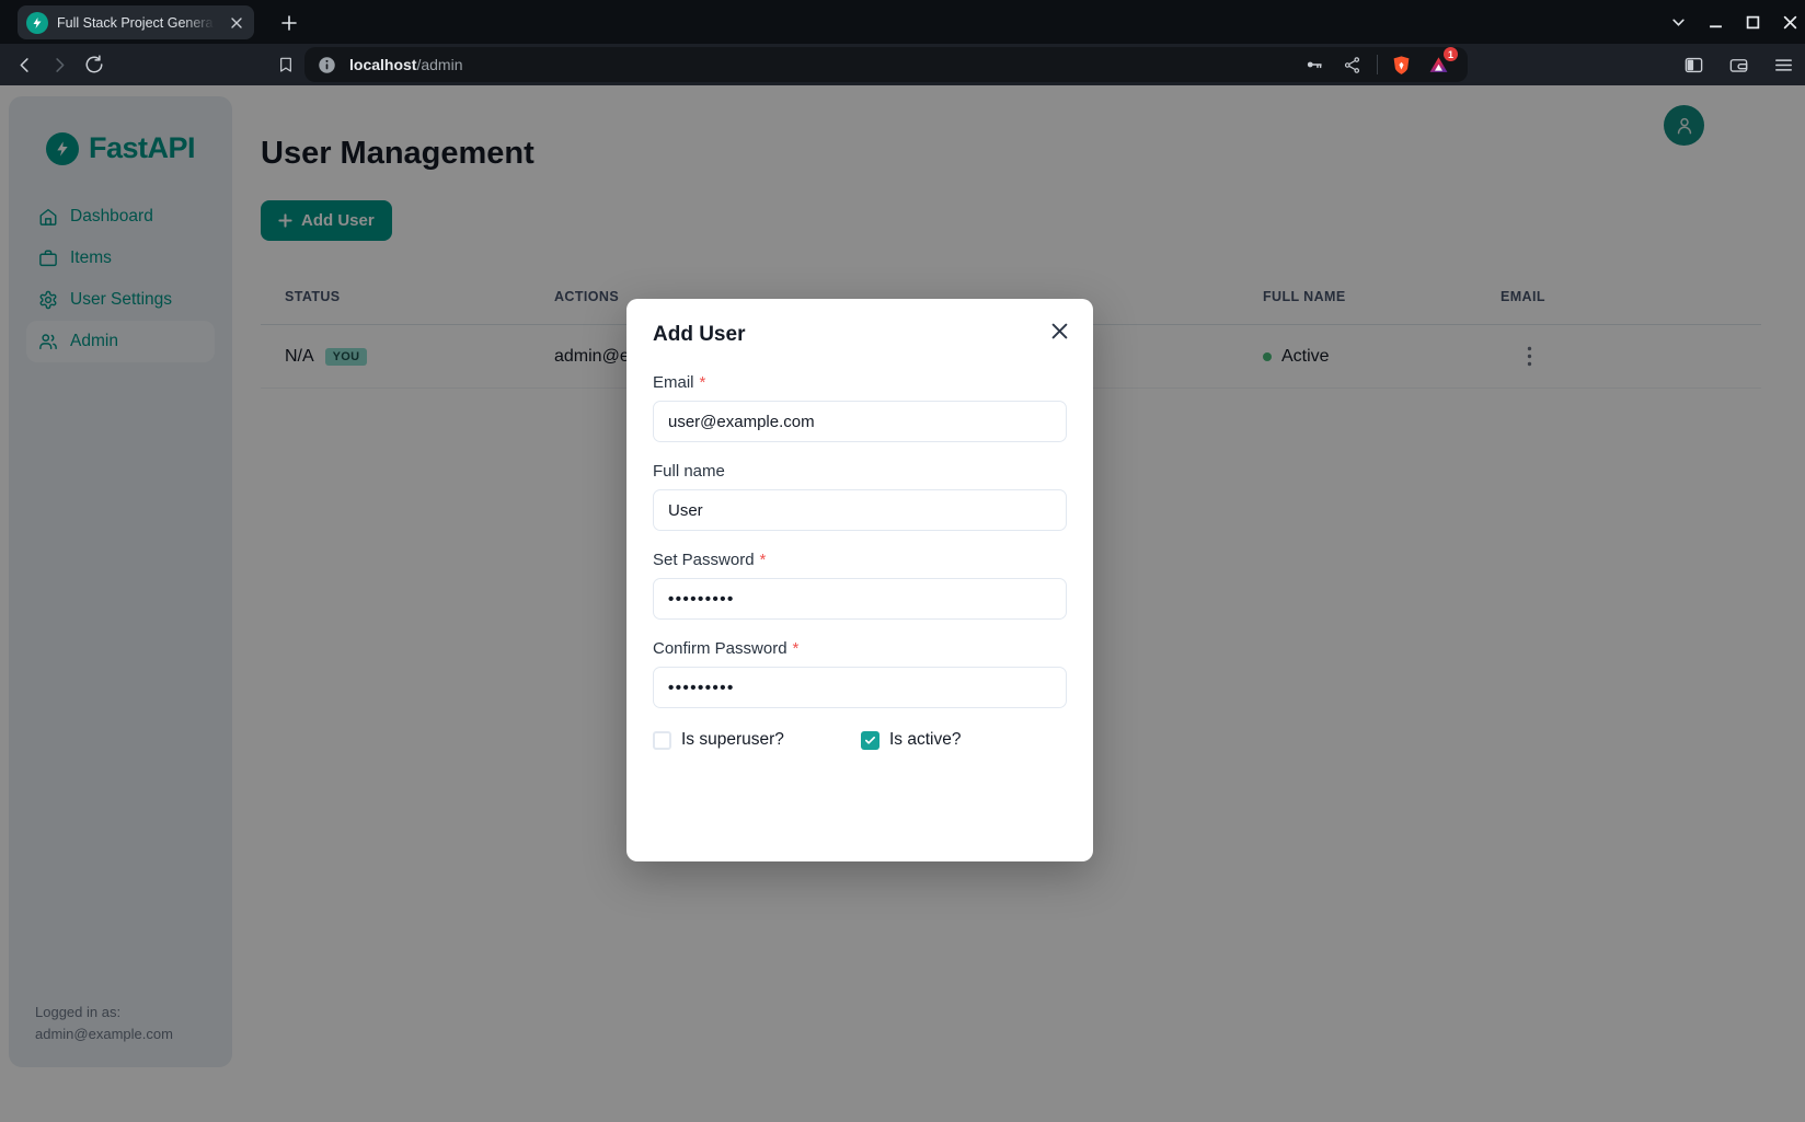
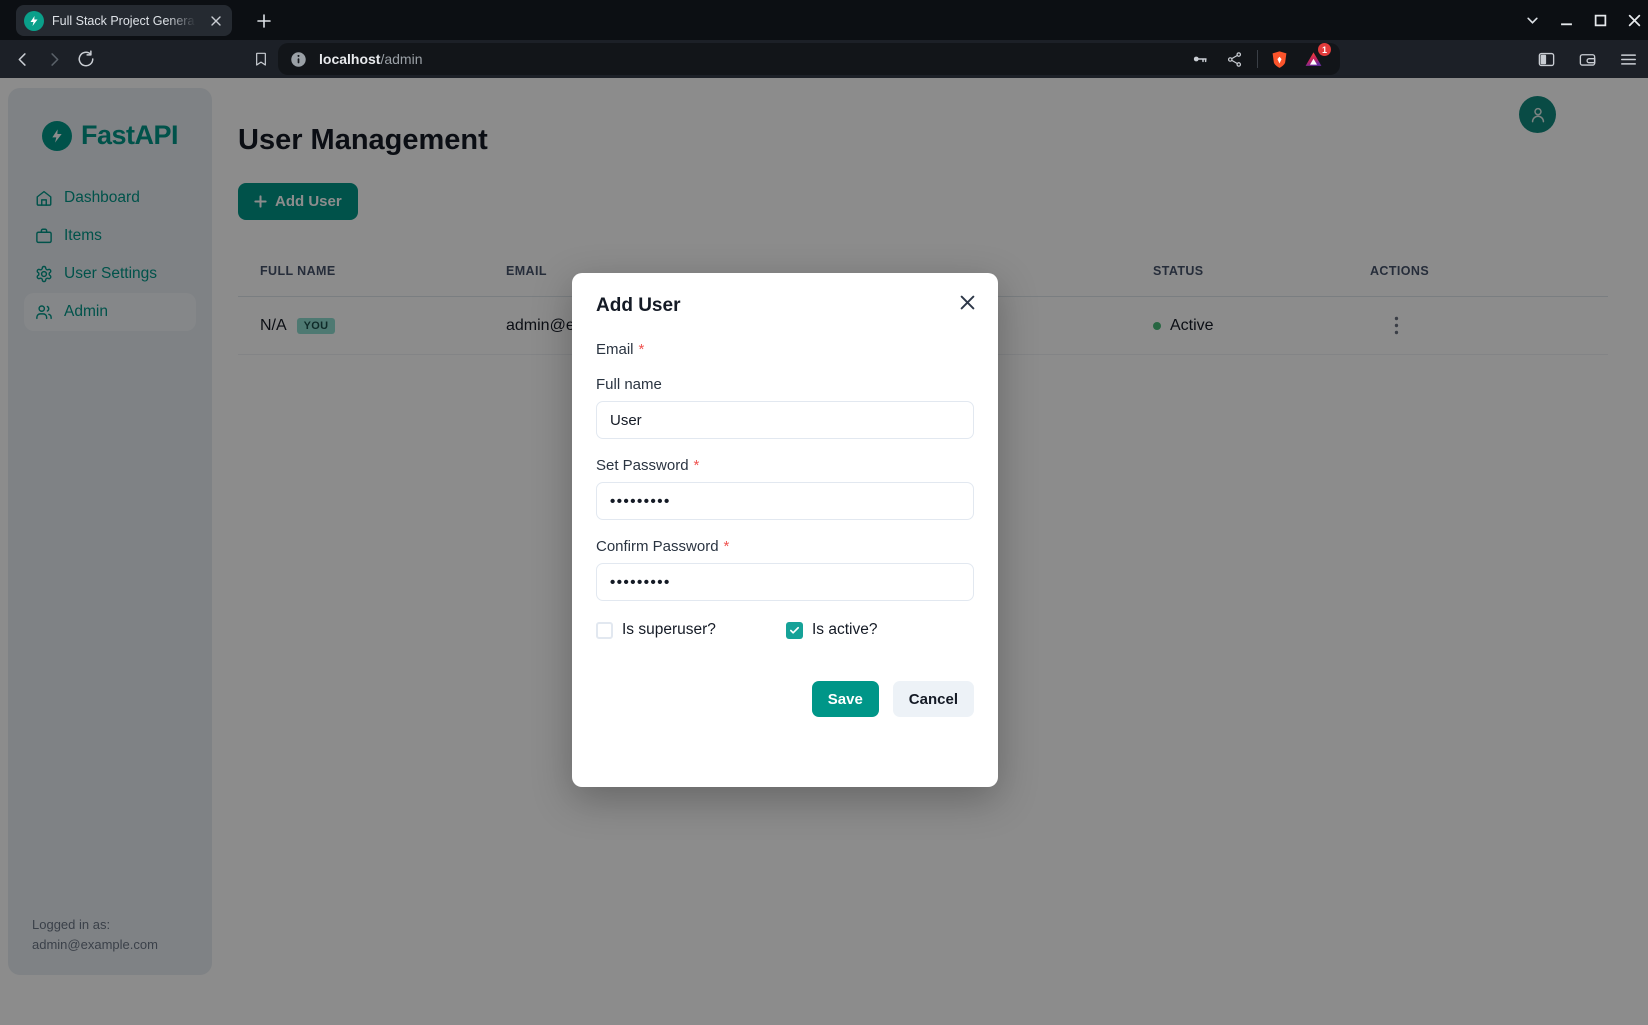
  Full Stack Project Genera
  localhost/admin
  1
  FastAPI
  Dashboard
  Items
  User Settings
  Admin
  Logged in as:
  admin@example.com
  User Management
  Add User
- STATUS
+ FULL NAME
- ACTIONS
+ EMAIL
- FULL NAME
+ STATUS
- EMAIL
+ ACTIONS
  N/A
  YOU
  Active
  Add User
  Email
  *
- user@example.com
  Full name
  User
  Set Password
  *
  •••••••••
  Confirm Password
  *
  •••••••••
  Is superuser?
  Is active?
+ Save
+ Cancel
